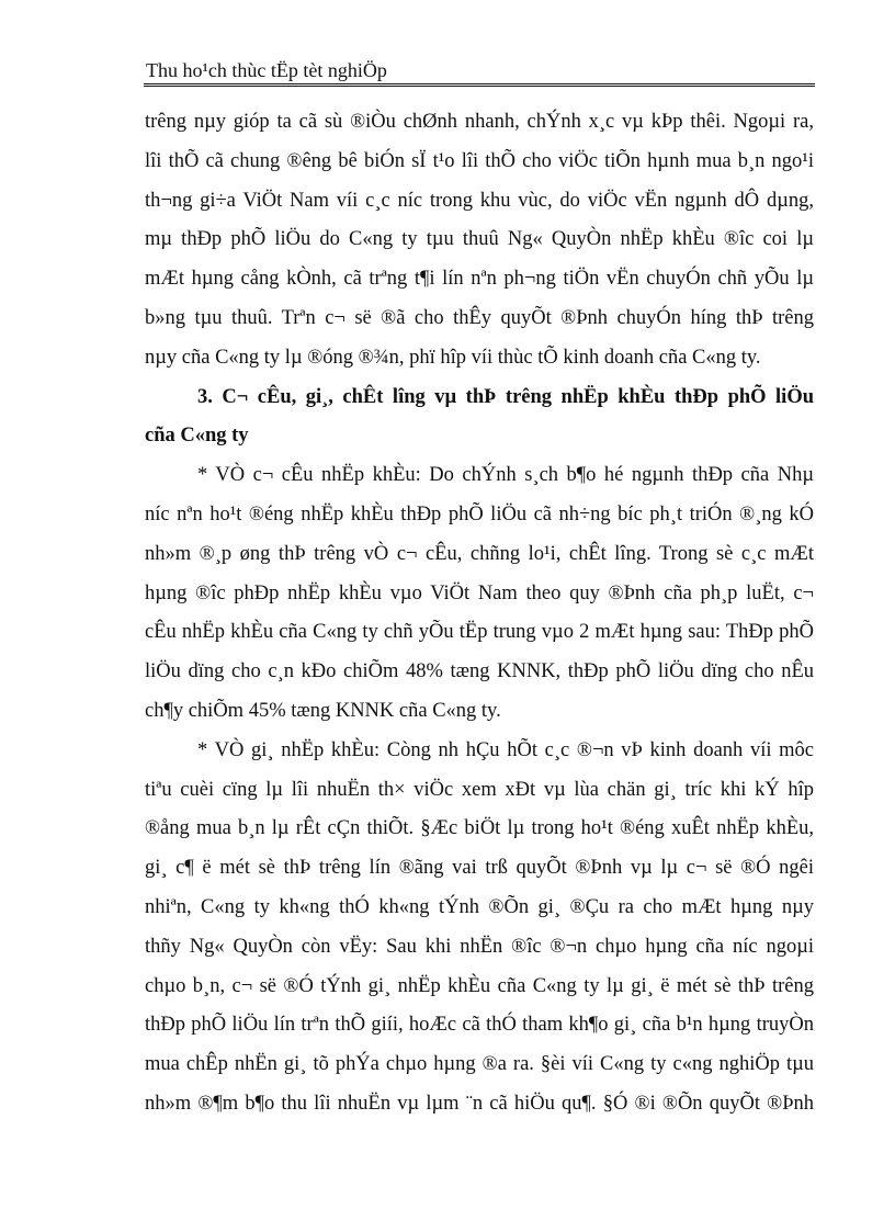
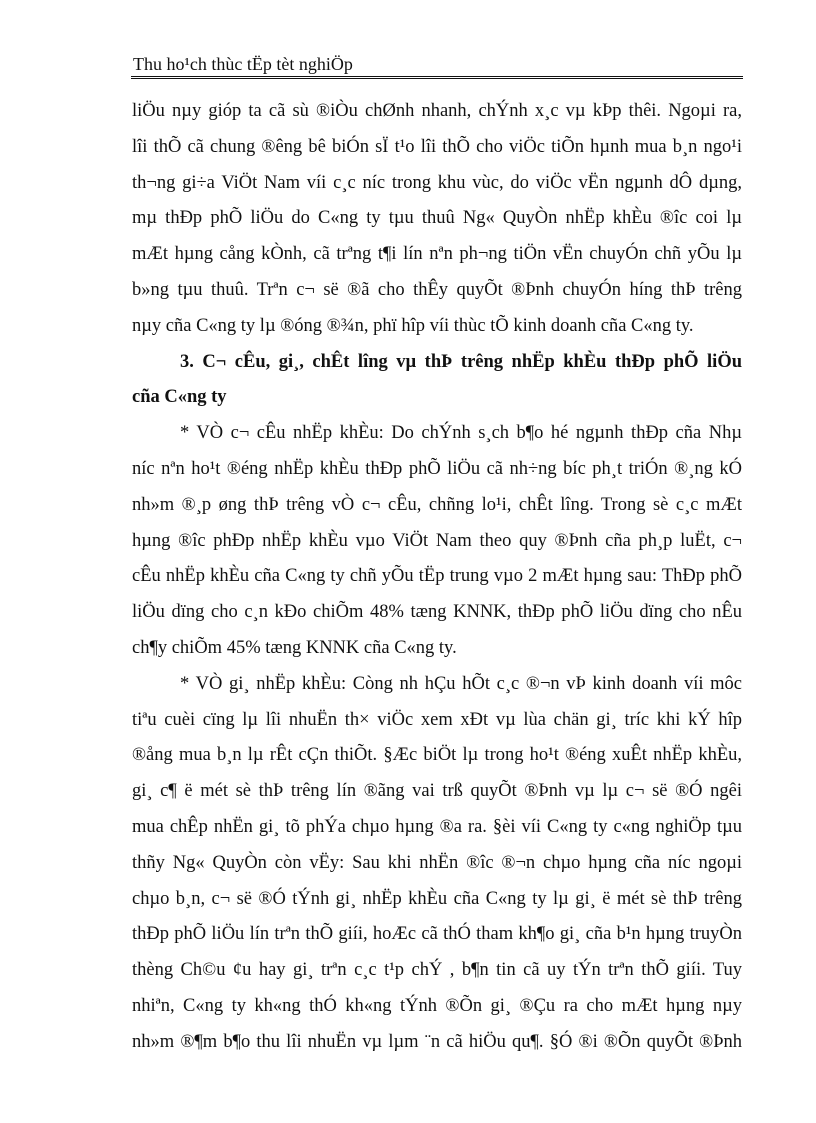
  Thu ho¹ch thùc tËp tèt nghiÖp
- trêng nµy gióp ta cã sù ®iÒu chØnh nhanh, chÝnh x¸c vµ kÞp thêi. Ngoµi ra,
+ liÖu nµy gióp ta cã sù ®iÒu chØnh nhanh, chÝnh x¸c vµ kÞp thêi. Ngoµi ra,
  lîi thÕ cã chung ®êng bê biÓn sÏ t¹o lîi thÕ cho viÖc tiÕn hµnh mua b¸n ngo¹i
  th­¬ng gi÷a ViÖt Nam víi c¸c níc trong khu vùc, do viÖc vËn ngµnh dÔ dµng,
  mµ thÐp phÕ liÖu do C«ng ty tµu thuû Ng« QuyÒn nhËp khÈu ®­îc coi lµ
  mÆt hµng cång kÒnh, cã trªng t¶i lín nªn ph­¬ng tiÖn vËn chuyÓn chñ yÕu lµ
  b»ng tµu thuû. Trªn c¬ së ®ã cho thÊy quyÕt ®Þnh chuyÓn h­íng thÞ tr­êng
  nµy cña C«ng ty lµ ®óng ®¾n, phï hîp víi thùc tÕ kinh doanh cña C«ng ty.
  3. C¬ cÊu, gi¸, chÊt l­îng vµ thÞ tr­êng nhËp khÈu thÐp phÕ liÖu
  cña C«ng ty
  * VÒ c¬ cÊu nhËp khÈu: Do chÝnh s¸ch b¶o hé ngµnh thÐp cña Nhµ
  níc nªn ho¹t ®éng nhËp khÈu thÐp phÕ liÖu cã nh÷ng b­íc ph¸t triÓn ®¸ng kÓ
  nh»m ®¸p øng thÞ tr­êng vÒ c¬ cÊu, chñng lo¹i, chÊt l­îng. Trong sè c¸c mÆt
  hµng ®­îc phÐp nhËp khÈu vµo ViÖt Nam theo quy ®Þnh cña ph¸p luËt, c¬
  cÊu nhËp khÈu cña C«ng ty chñ yÕu tËp trung vµo 2 mÆt hµng sau: ThÐp phÕ
  liÖu dïng cho c¸n kÐo chiÕm 48% tæng KNNK, thÐp phÕ liÖu dïng cho nÊu
  ch¶y chiÕm 45% tæng KNNK cña C«ng ty.
  * VÒ gi¸ nhËp khÈu: Còng nh­ hÇu hÕt c¸c ®¬n vÞ kinh doanh víi môc
  tiªu cuèi cïng lµ lîi nhuËn th× viÖc xem xÐt vµ lùa chän gi¸ tr­íc khi kÝ hîp
  ®ång mua b¸n lµ rÊt cÇn thiÕt. §Æc biÖt lµ trong ho¹t ®éng xuÊt nhËp khÈu,
  gi¸ c¶ ë mét sè thÞ tr­êng lín ®ãng vai trß quyÕt ®Þnh vµ lµ c¬ së ®Ó ng­êi
- nhiªn, C«ng ty kh«ng thÓ kh«ng tÝnh ®Õn gi¸ ®Çu ra cho mÆt hµng nµy
+ mua chÊp nhËn gi¸ tõ phÝa chµo hµng ®­a ra. §èi víi C«ng ty c«ng nghiÖp tµu
  thñy Ng« QuyÒn còn vËy: Sau khi nhËn ®­îc ®¬n chµo hµng cña n­íc ngoµi
  chµo b¸n, c¬ së ®Ó tÝnh gi¸ nhËp khÈu cña C«ng ty lµ gi¸ ë mét sè thÞ tr­êng
  thÐp phÕ liÖu lín trªn thÕ giíi, hoÆc cã thÓ tham kh¶o gi¸ cña b¹n hµng truyÒn
+ thèng Ch©u ¢u hay gi¸ trªn c¸c t¹p chÝ , b¶n tin cã uy tÝn trªn thÕ giíi. Tuy
- mua chÊp nhËn gi¸ tõ phÝa chµo hµng ®­a ra. §èi víi C«ng ty c«ng nghiÖp tµu
+ nhiªn, C«ng ty kh«ng thÓ kh«ng tÝnh ®Õn gi¸ ®Çu ra cho mÆt hµng nµy
  nh»m ®¶m b¶o thu lîi nhuËn vµ lµm ¨n cã hiÖu qu¶. §Ó ®i ®Õn quyÕt ®Þnh
